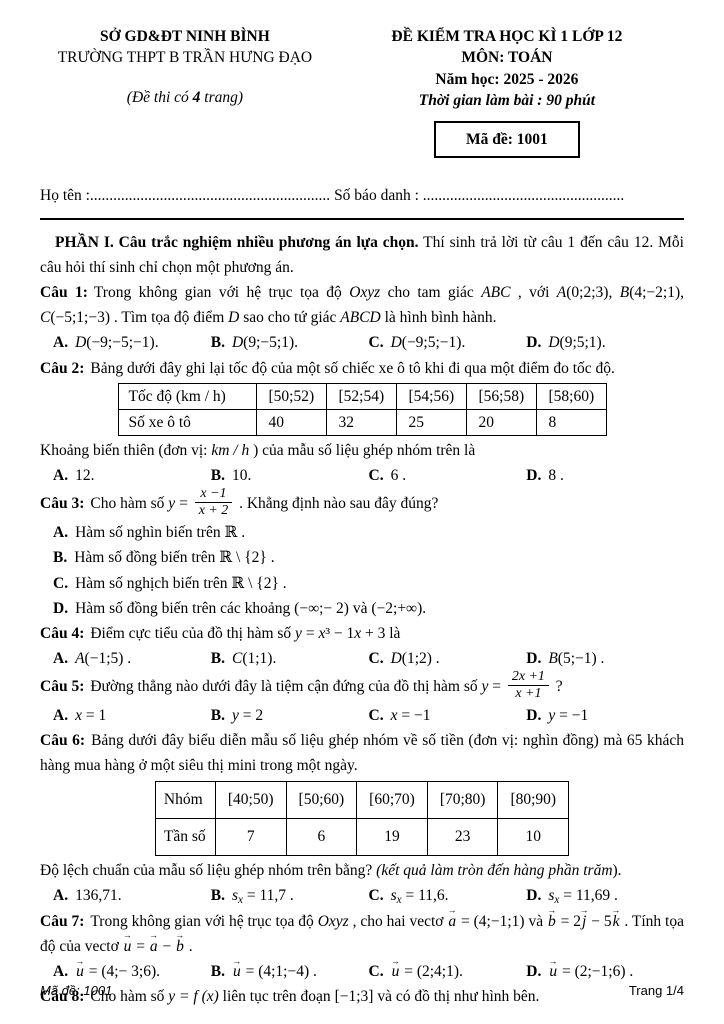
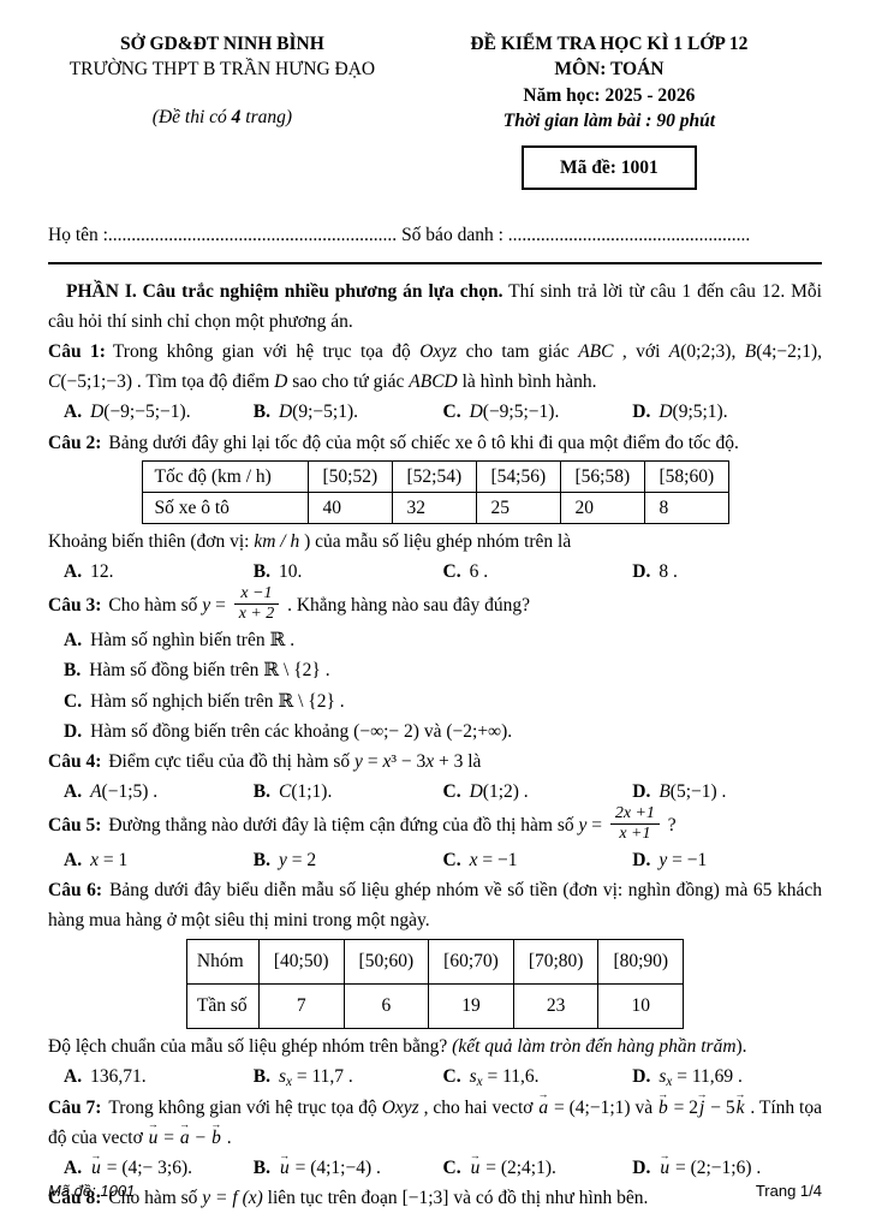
  SỞ GD&ĐT NINH BÌNH
  TRƯỜNG THPT B TRẦN HƯNG ĐẠO
  (Đề thi có 4 trang)
  ĐỀ KIỂM TRA HỌC KÌ 1 LỚP 12
  MÔN: TOÁN
  Năm học: 2025 - 2026
  Thời gian làm bài : 90 phút
  Mã đề: 1001
  Họ tên :.............................................................. Số báo danh : ....................................................
  PHẦN I. Câu trắc nghiệm nhiều phương án lựa chọn. Thí sinh trả lời từ câu 1 đến câu 12. Mỗi câu hỏi thí sinh chỉ chọn một phương án.
  Câu 1: Trong không gian với hệ trục tọa độ Oxyz cho tam giác ABC , với A(0;2;3), B(4;−2;1), C(−5;1;−3) . Tìm tọa độ điểm D sao cho tứ giác ABCD là hình bình hành.
  A. D(−9;−5;−1).
  B. D(9;−5;1).
  C. D(−9;5;−1).
  D. D(9;5;1).
  Câu 2: Bảng dưới đây ghi lại tốc độ của một số chiếc xe ô tô khi đi qua một điểm đo tốc độ.
  Tốc độ (km / h)	[50;52)	[52;54)	[54;56)	[56;58)	[58;60)
  Số xe ô tô	40	32	25	20	8
  Khoảng biến thiên (đơn vị: km / h ) của mẫu số liệu ghép nhóm trên là
  A. 12.
  B. 10.
  C. 6 .
  D. 8 .
  Câu 3: Cho hàm số y =
  x −1
  x + 2
- . Khẳng định nào sau đây đúng?
+ . Khẳng hàng nào sau đây đúng?
  A. Hàm số nghìn biến trên ℝ .
  B. Hàm số đồng biến trên ℝ \ {2} .
  C. Hàm số nghịch biến trên ℝ \ {2} .
  D. Hàm số đồng biến trên các khoảng (−∞;− 2) và (−2;+∞).
- Câu 4: Điểm cực tiểu của đồ thị hàm số y = x³ − 1x + 3 là
+ Câu 4: Điểm cực tiểu của đồ thị hàm số y = x³ − 3x + 3 là
  A. A(−1;5) .
  B. C(1;1).
  C. D(1;2) .
  D. B(5;−1) .
  Câu 5: Đường thẳng nào dưới đây là tiệm cận đứng của đồ thị hàm số y =
  2x +1
  x +1
  ?
  A. x = 1
  B. y = 2
  C. x = −1
  D. y = −1
  Câu 6: Bảng dưới đây biểu diễn mẫu số liệu ghép nhóm về số tiền (đơn vị: nghìn đồng) mà 65 khách hàng mua hàng ở một siêu thị mini trong một ngày.
  Nhóm	[40;50)	[50;60)	[60;70)	[70;80)	[80;90)
  Tần số	7	6	19	23	10
  Độ lệch chuẩn của mẫu số liệu ghép nhóm trên bằng? (kết quả làm tròn đến hàng phần trăm).
  A. 136,71.
  B. sx = 11,7 .
  C. sx = 11,6.
  D. sx = 11,69 .
  Câu 7: Trong không gian với hệ trục tọa độ Oxyz , cho hai vectơ a = (4;−1;1) và b = 2j − 5k . Tính tọa độ của vectơ u = a − b .
  A. u = (4;− 3;6).
  B. u = (4;1;−4) .
  C. u = (2;4;1).
  D. u = (2;−1;6) .
  Câu 8: Cho hàm số y = f (x) liên tục trên đoạn [−1;3] và có đồ thị như hình bên.
  Mã đề: 1001
  Trang 1/4
